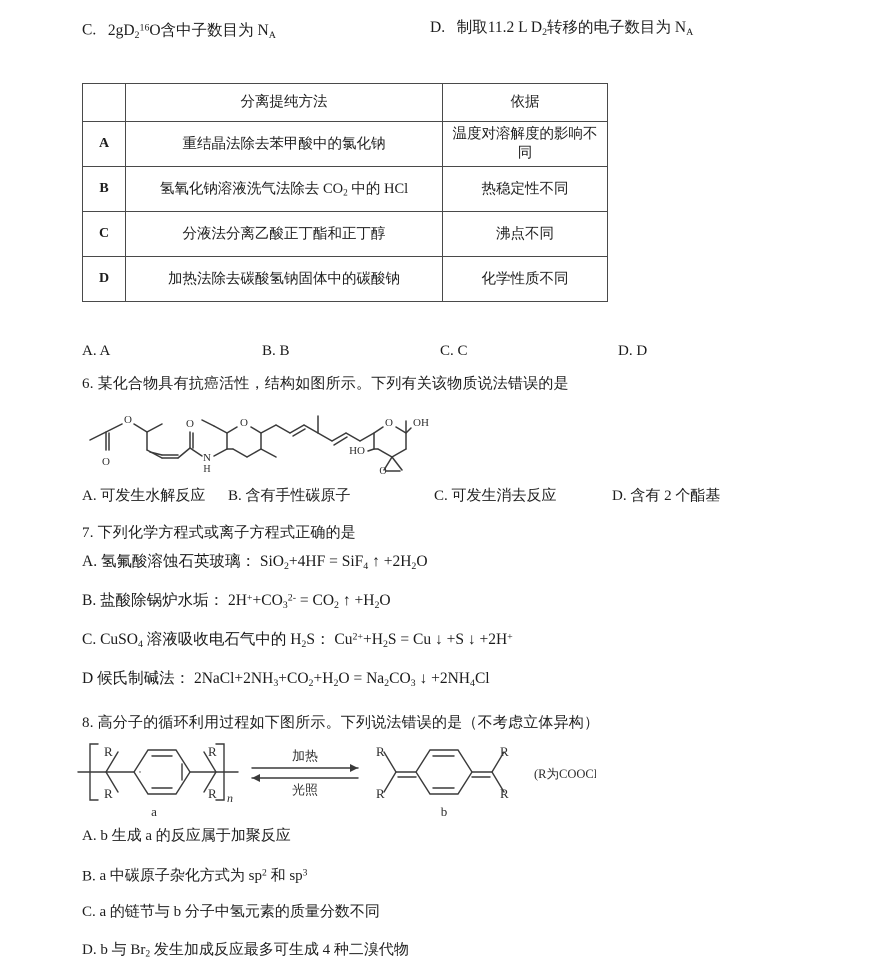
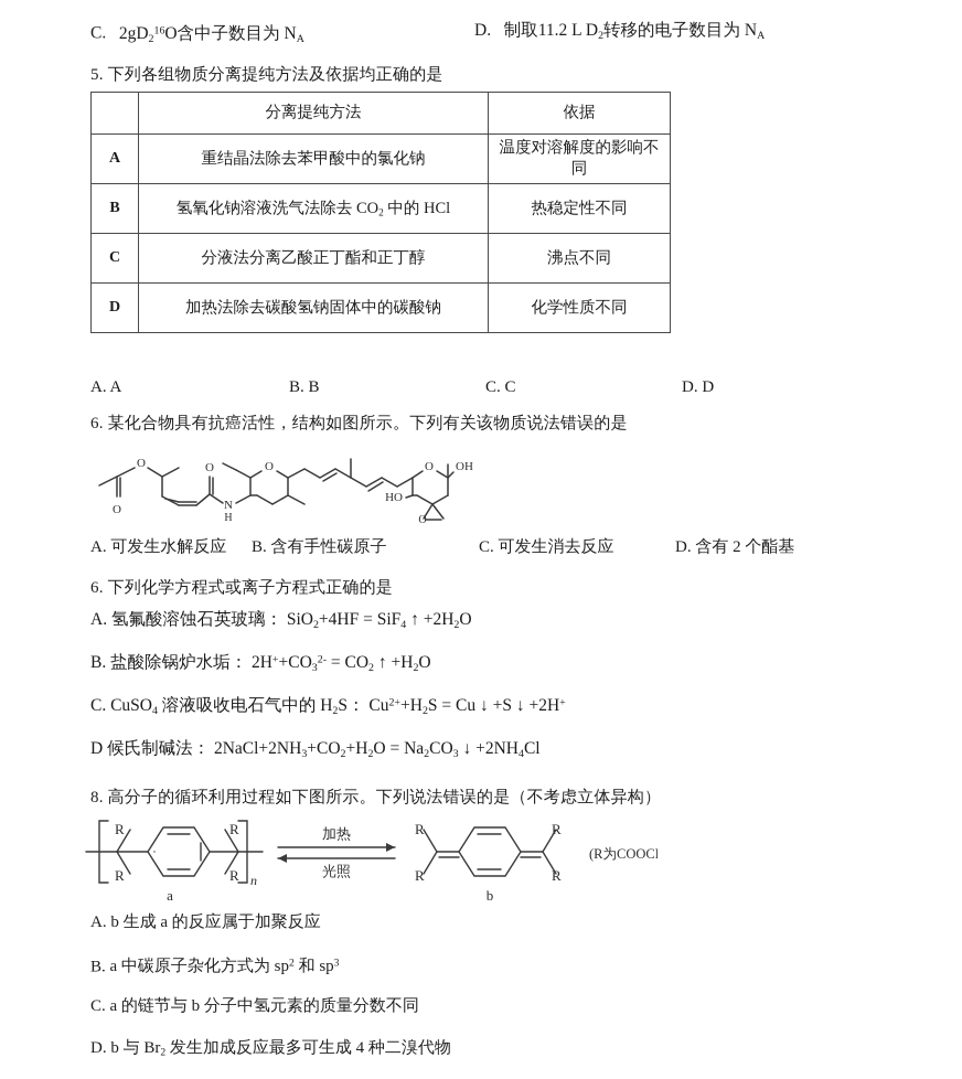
  C. 2gD216O含中子数目为 NA
  D. 制取11.2 L D2转移的电子数目为 NA
+ 5. 下列各组物质分离提纯方法及依据均正确的是
  	分离提纯方法	依据
  A	重结晶法除去苯甲酸中的氯化钠	温度对溶解度的影响不同
  B	氢氧化钠溶液洗气法除去 CO2 中的 HCl	热稳定性不同
  C	分液法分离乙酸正丁酯和正丁醇	沸点不同
  D	加热法除去碳酸氢钠固体中的碳酸钠	化学性质不同
  A. A
  B. B
  C. C
  D. D
  6. 某化合物具有抗癌活性，结构如图所示。下列有关该物质说法错误的是
  O
  O
  O
  N
  H
  O
  O
  OH
  HO
  O
  A. 可发生水解反应
  B. 含有手性碳原子
  C. 可发生消去反应
  D. 含有 2 个酯基
- 7. 下列化学方程式或离子方程式正确的是
+ 6. 下列化学方程式或离子方程式正确的是
  A. 氢氟酸溶蚀石英玻璃： SiO2+4HF = SiF4 ↑ +2H2O
  B. 盐酸除锅炉水垢： 2H++CO32- = CO2 ↑ +H2O
  C. CuSO4 溶液吸收电石气中的 H2S： Cu2++H2S = Cu ↓ +S ↓ +2H+
  D 候氏制碱法： 2NaCl+2NH3+CO2+H2O = Na2CO3 ↓ +2NH4Cl
  8. 高分子的循环利用过程如下图所示。下列说法错误的是（不考虑立体异构）
  R
  R
  R
  R
  n
  a
  加热
  光照
  R
  R
  R
  b
  (R为COOC
  A. b 生成 a 的反应属于加聚反应
  B. a 中碳原子杂化方式为 sp2 和 sp3
  C. a 的链节与 b 分子中氢元素的质量分数不同
  D. b 与 Br2 发生加成反应最多可生成 4 种二溴代物
